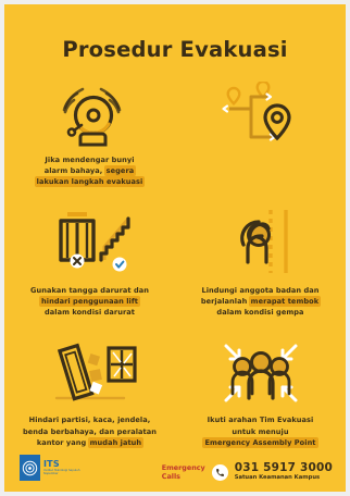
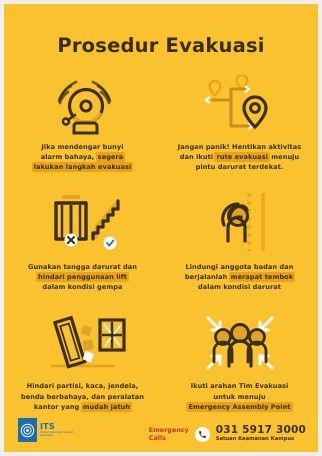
  Prosedur Evakuasi
  Jika mendengar bunyi
  alarm bahaya, segera
  lakukan langkah evakuasi
+ Jangan panik! Hentikan aktivitas
+ dan ikuti rute evakuasi menuju
+ pintu darurat terdekat.
  Gunakan tangga darurat dan
  hindari penggunaan lift
- dalam kondisi darurat
+ dalam kondisi gempa
  Lindungi anggota badan dan
  berjalanlah merapat tembok
- dalam kondisi gempa
+ dalam kondisi darurat
  Hindari partisi, kaca, jendela,
  benda berbahaya, dan peralatan
  kantor yang mudah jatuh
  Ikuti arahan Tim Evakuasi
  untuk menuju
  Emergency Assembly Point
  ITS
  Emergency
  Calls
  031 5917 3000
